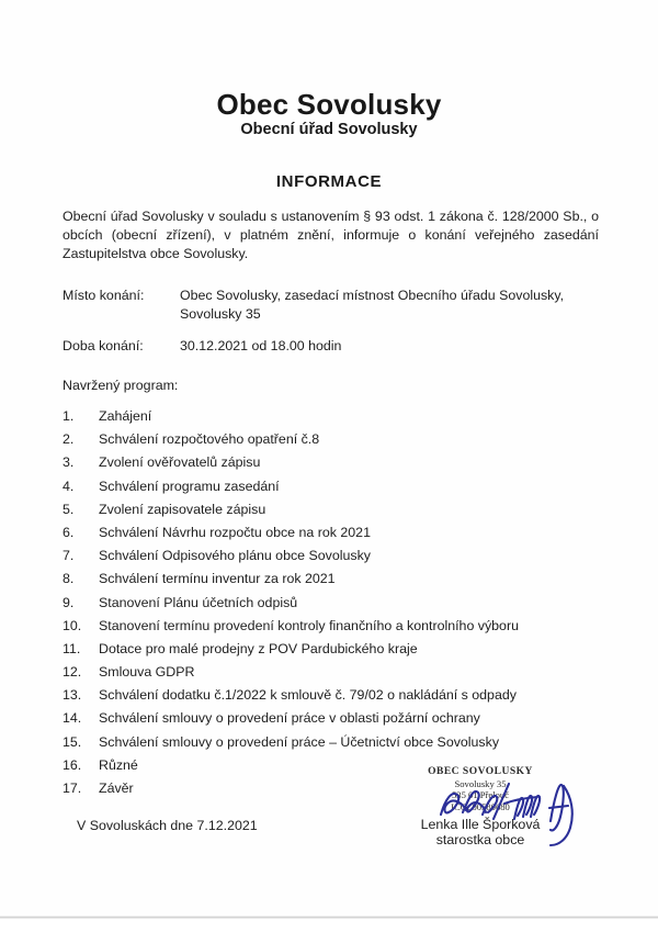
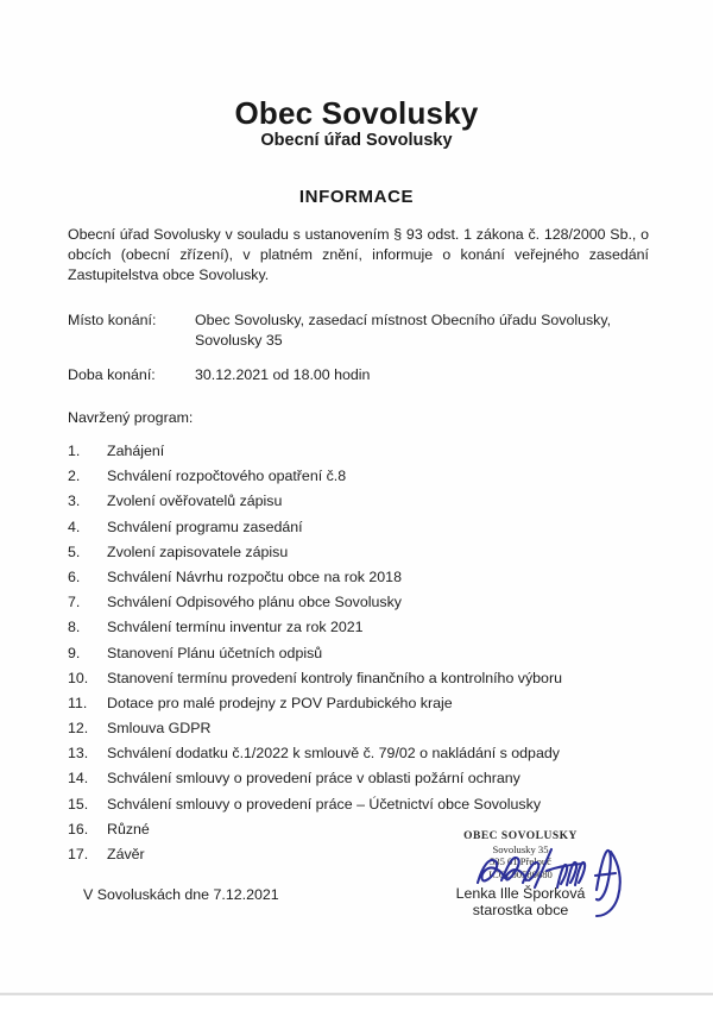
  Obec Sovolusky
  Obecní úřad Sovolusky
  INFORMACE
  Obecní úřad Sovolusky v souladu s ustanovením § 93 odst. 1 zákona č. 128/2000 Sb., o obcích (obecní zřízení), v platném znění, informuje o konání veřejného zasedání Zastupitelstva obce Sovolusky.
  Místo konání:
  Obec Sovolusky, zasedací místnost Obecního úřadu Sovolusky, Sovolusky 35
  Doba konání:
  30.12.2021 od 18.00 hodin
  Navržený program:
  1.
  Zahájení
  2.
  Schválení rozpočtového opatření č.8
  3.
  Zvolení ověřovatelů zápisu
  4.
  Schválení programu zasedání
  5.
  Zvolení zapisovatele zápisu
  6.
- Schválení Návrhu rozpočtu obce na rok 2021
+ Schválení Návrhu rozpočtu obce na rok 2018
  7.
  Schválení Odpisového plánu obce Sovolusky
  8.
  Schválení termínu inventur za rok 2021
  9.
  Stanovení Plánu účetních odpisů
  10.
  Stanovení termínu provedení kontroly finančního a kontrolního výboru
  11.
  Dotace pro malé prodejny z POV Pardubického kraje
  12.
  Smlouva GDPR
  13.
  Schválení dodatku č.1/2022 k smlouvě č. 79/02 o nakládání s odpady
  14.
  Schválení smlouvy o provedení práce v oblasti požární ochrany
  15.
  Schválení smlouvy o provedení práce – Účetnictví obce Sovolusky
  16.
  Různé
  17.
  Závěr
  V Sovoluskách dne 7.12.2021
  OBEC SOVOLUSKY
  Sovolusky 35
  351 Přelouč
  Lenka Ille Šporková
  starostka obce
